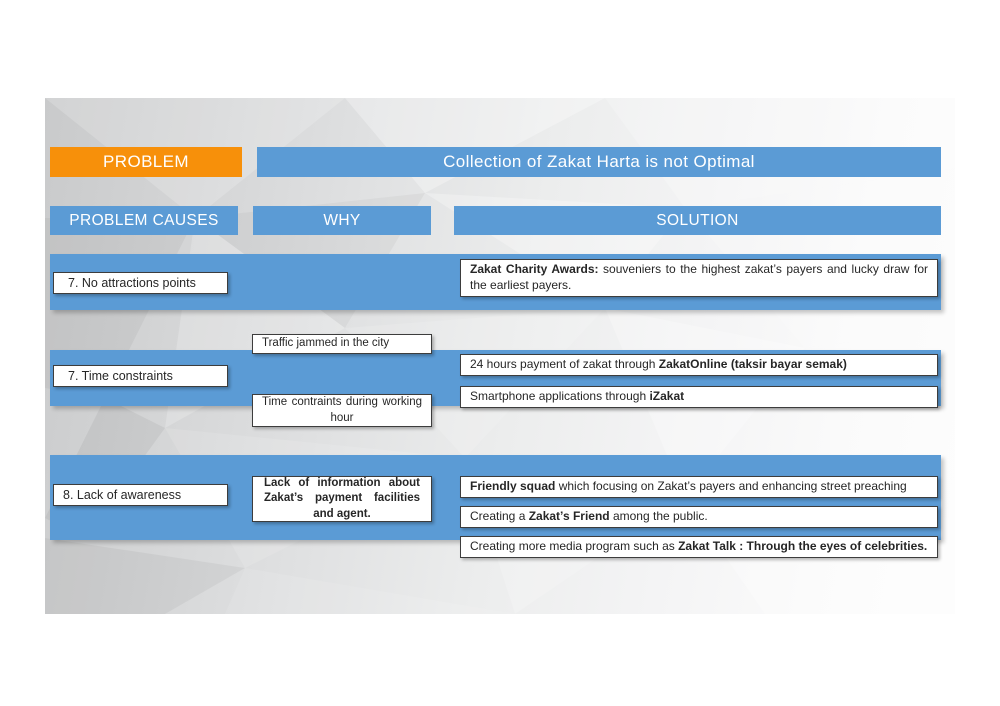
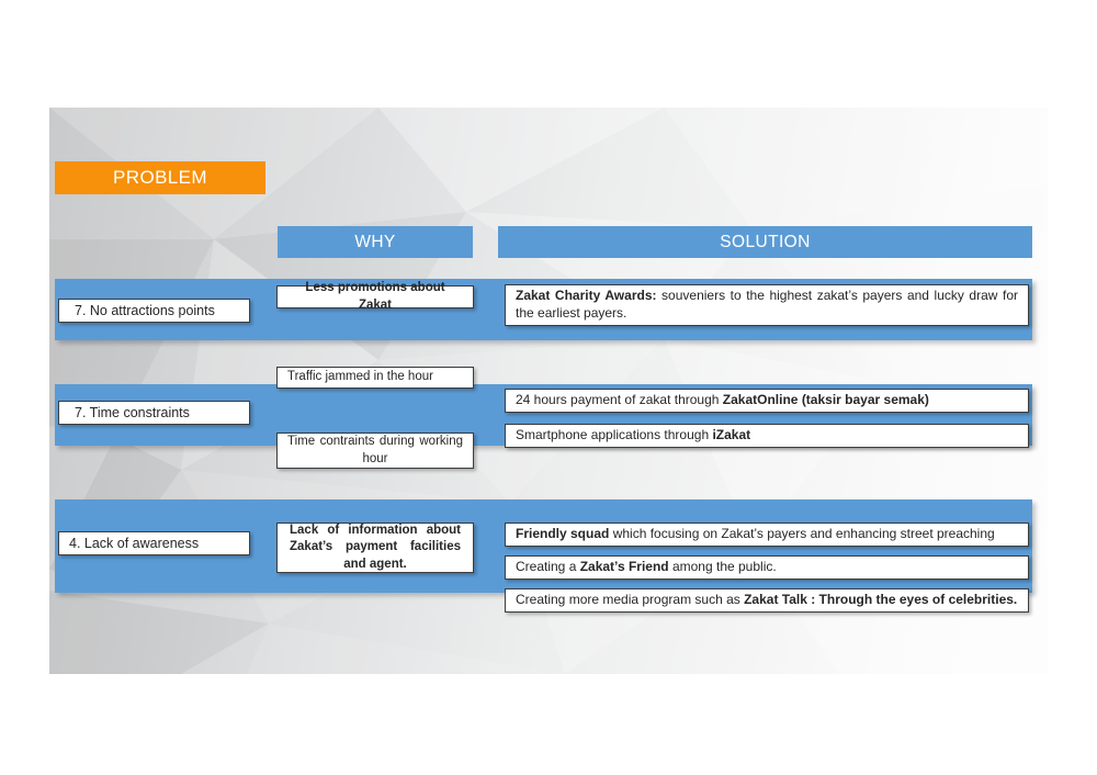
  PROBLEM
- Collection of Zakat Harta is not Optimal
- PROBLEM CAUSES
  WHY
  SOLUTION
  7. No attractions points
+ Less promotions about Zakat
  Zakat Charity Awards: souveniers to the highest zakat’s payers and lucky draw for the earliest payers.
  7. Time constraints
- Traffic jammed in the city
+ Traffic jammed in the hour
  Time contraints during working hour
  24 hours payment of zakat through ZakatOnline (taksir bayar semak)
  Smartphone applications through iZakat
- 8. Lack of awareness
+ 4. Lack of awareness
  Lack of information about Zakat’s payment facilities and agent.
  Friendly squad which focusing on Zakat’s payers and enhancing street preaching
  Creating a Zakat’s Friend among the public.
  Creating more media program such as Zakat Talk : Through the eyes of celebrities.
